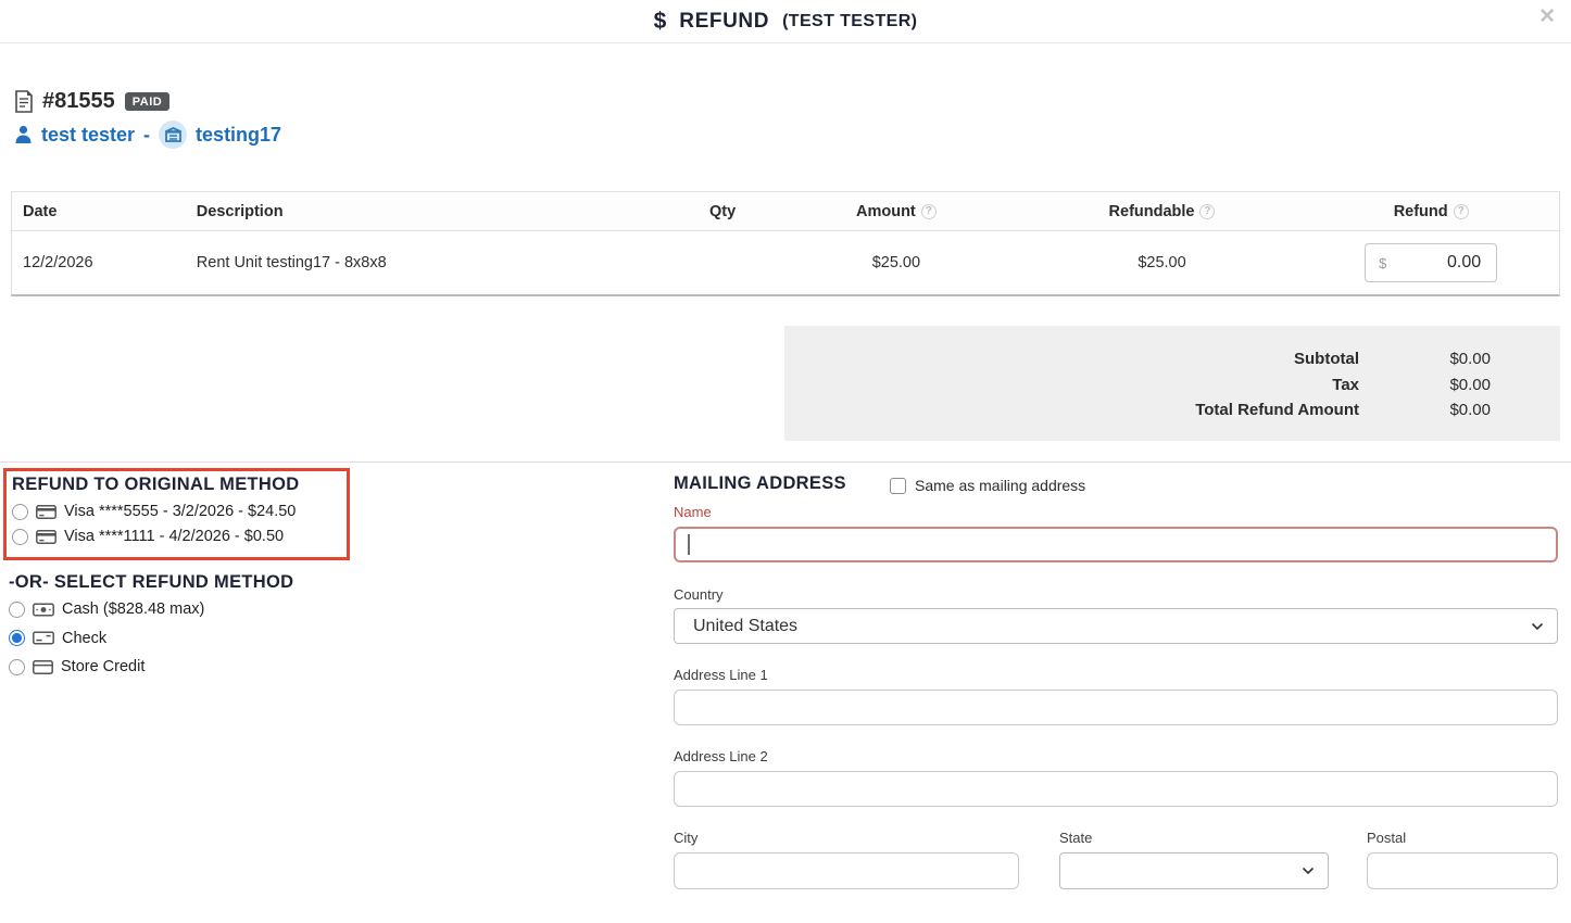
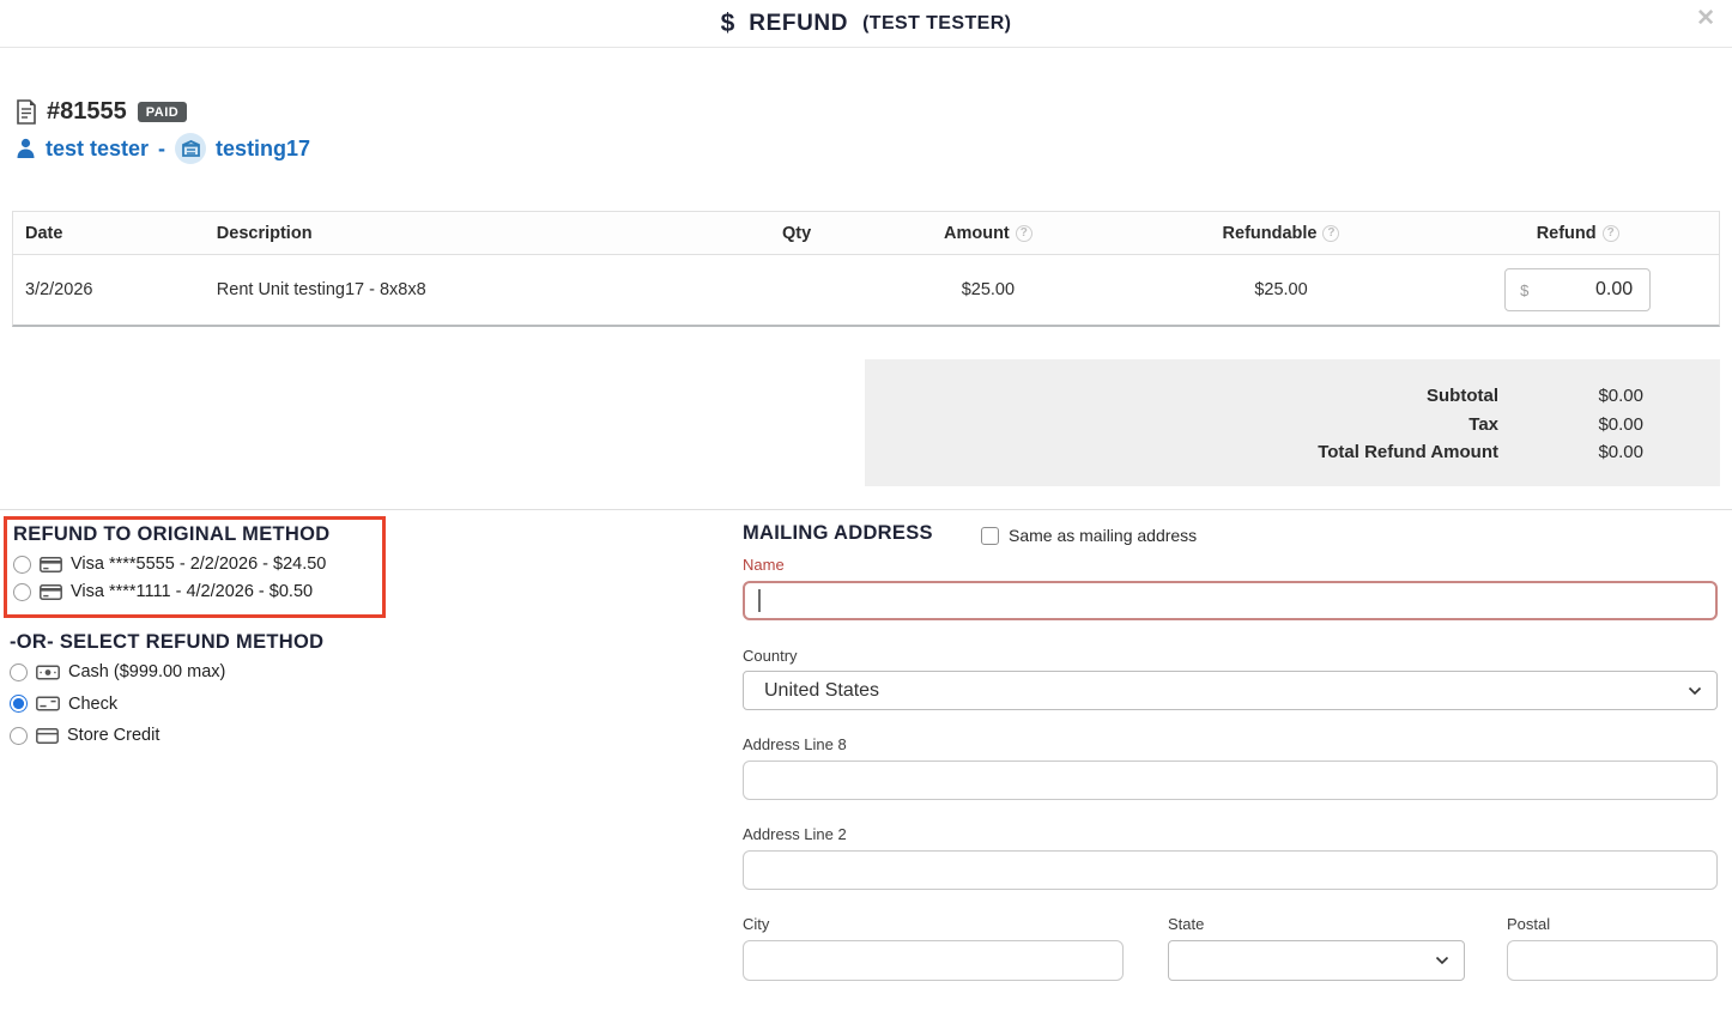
  $
  REFUND
  (TEST TESTER)
  ✕
  #81555
  PAID
  test tester
  -
  testing17
  Date
  Description
  Qty
  Amount
  ?
  Refundable
  ?
  Refund
  ?
- 12/2/2026
+ 3/2/2026
  Rent Unit testing17 - 8x8x8
  $25.00
  $25.00
  $
  0.00
  Subtotal
  $0.00
  Tax
  $0.00
  Total Refund Amount
  $0.00
  REFUND TO ORIGINAL METHOD
- Visa ****5555 - 3/2/2026 - $24.50
+ Visa ****5555 - 2/2/2026 - $24.50
  Visa ****1111 - 4/2/2026 - $0.50
  -OR- SELECT REFUND METHOD
- Cash ($828.48 max)
+ Cash ($999.00 max)
  Check
  Store Credit
  MAILING ADDRESS
  Same as mailing address
  Name
  Country
  United States
- Address Line 1
+ Address Line 8
  Address Line 2
  City
  State
  Postal
